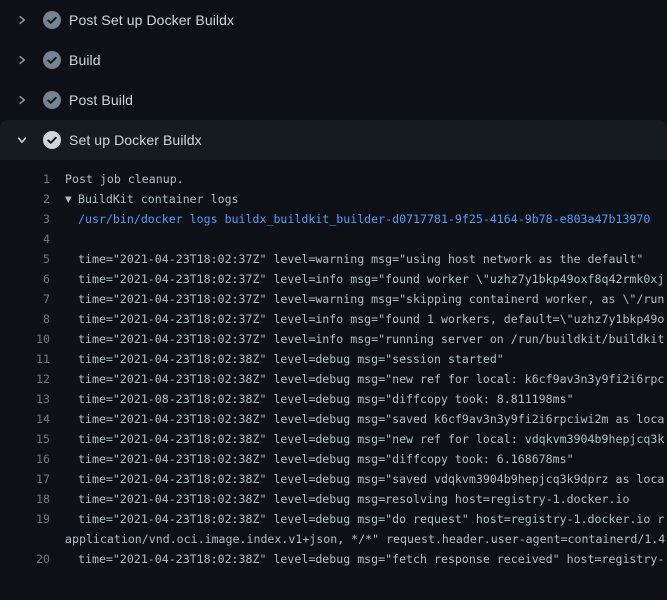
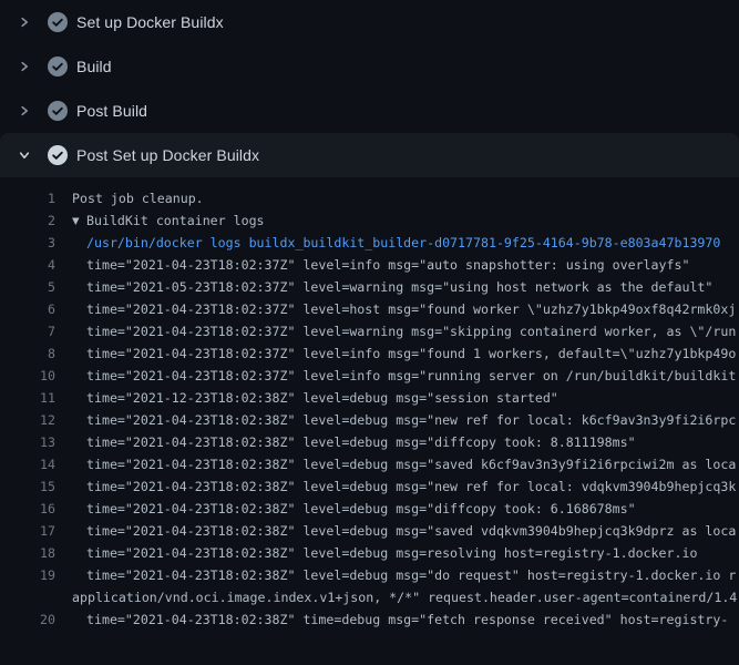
- Post Set up Docker Buildx
+ Set up Docker Buildx
  Build
  Post Build
- Set up Docker Buildx
+ Post Set up Docker Buildx
  1
  Post job cleanup.
  2
  ▼ BuildKit container logs
  3
  /usr/bin/docker logs buildx_buildkit_builder-d0717781-9f25-4164-9b78-e803a47b13970
  4
+ time="2021-04-23T18:02:37Z" level=info msg="auto snapshotter: using overlayfs"
  5
- time="2021-04-23T18:02:37Z" level=warning msg="using host network as the default"
+ time="2021-05-23T18:02:37Z" level=warning msg="using host network as the default"
  6
- time="2021-04-23T18:02:37Z" level=info msg="found worker \"uzhz7y1bkp49oxf8q42rmk0xj
+ time="2021-04-23T18:02:37Z" level=host msg="found worker \"uzhz7y1bkp49oxf8q42rmk0xj
  7
  time="2021-04-23T18:02:37Z" level=warning msg="skipping containerd worker, as \"/run
  8
  time="2021-04-23T18:02:37Z" level=info msg="found 1 workers, default=\"uzhz7y1bkp49o
  10
  time="2021-04-23T18:02:37Z" level=info msg="running server on /run/buildkit/buildkit
  11
- time="2021-04-23T18:02:38Z" level=debug msg="session started"
+ time="2021-12-23T18:02:38Z" level=debug msg="session started"
  12
  time="2021-04-23T18:02:38Z" level=debug msg="new ref for local: k6cf9av3n3y9fi2i6rpc
  13
- time="2021-08-23T18:02:38Z" level=debug msg="diffcopy took: 8.811198ms"
+ time="2021-04-23T18:02:38Z" level=debug msg="diffcopy took: 8.811198ms"
  14
  time="2021-04-23T18:02:38Z" level=debug msg="saved k6cf9av3n3y9fi2i6rpciwi2m as loca
  15
  time="2021-04-23T18:02:38Z" level=debug msg="new ref for local: vdqkvm3904b9hepjcq3k
  16
  time="2021-04-23T18:02:38Z" level=debug msg="diffcopy took: 6.168678ms"
  17
  time="2021-04-23T18:02:38Z" level=debug msg="saved vdqkvm3904b9hepjcq3k9dprz as loca
  18
  time="2021-04-23T18:02:38Z" level=debug msg=resolving host=registry-1.docker.io
  19
  time="2021-04-23T18:02:38Z" level=debug msg="do request" host=registry-1.docker.io r
  application/vnd.oci.image.index.v1+json, */*" request.header.user-agent=containerd/1.4
  20
- time="2021-04-23T18:02:38Z" level=debug msg="fetch response received" host=registry-
+ time="2021-04-23T18:02:38Z" time=debug msg="fetch response received" host=registry-
